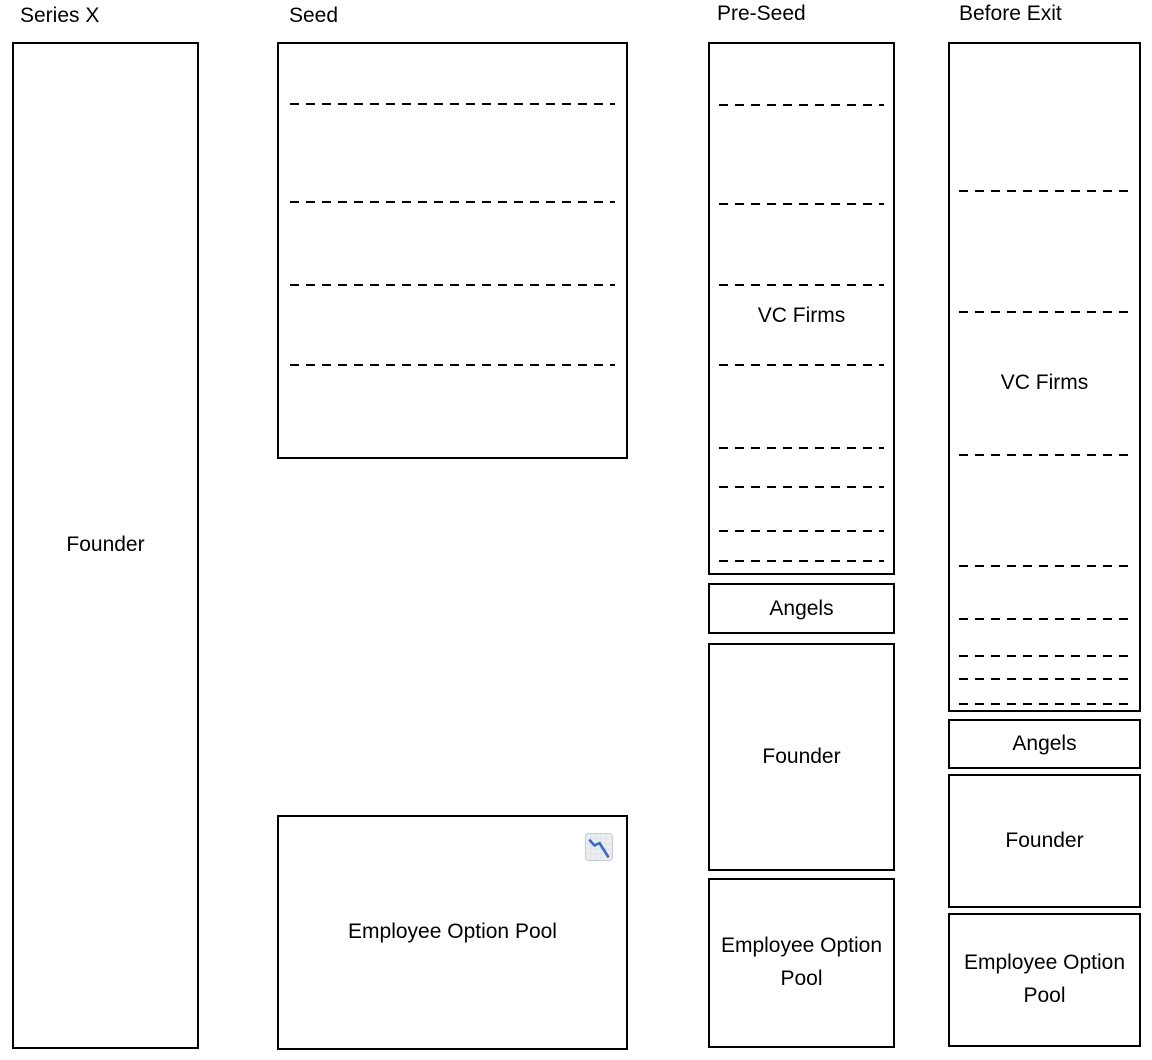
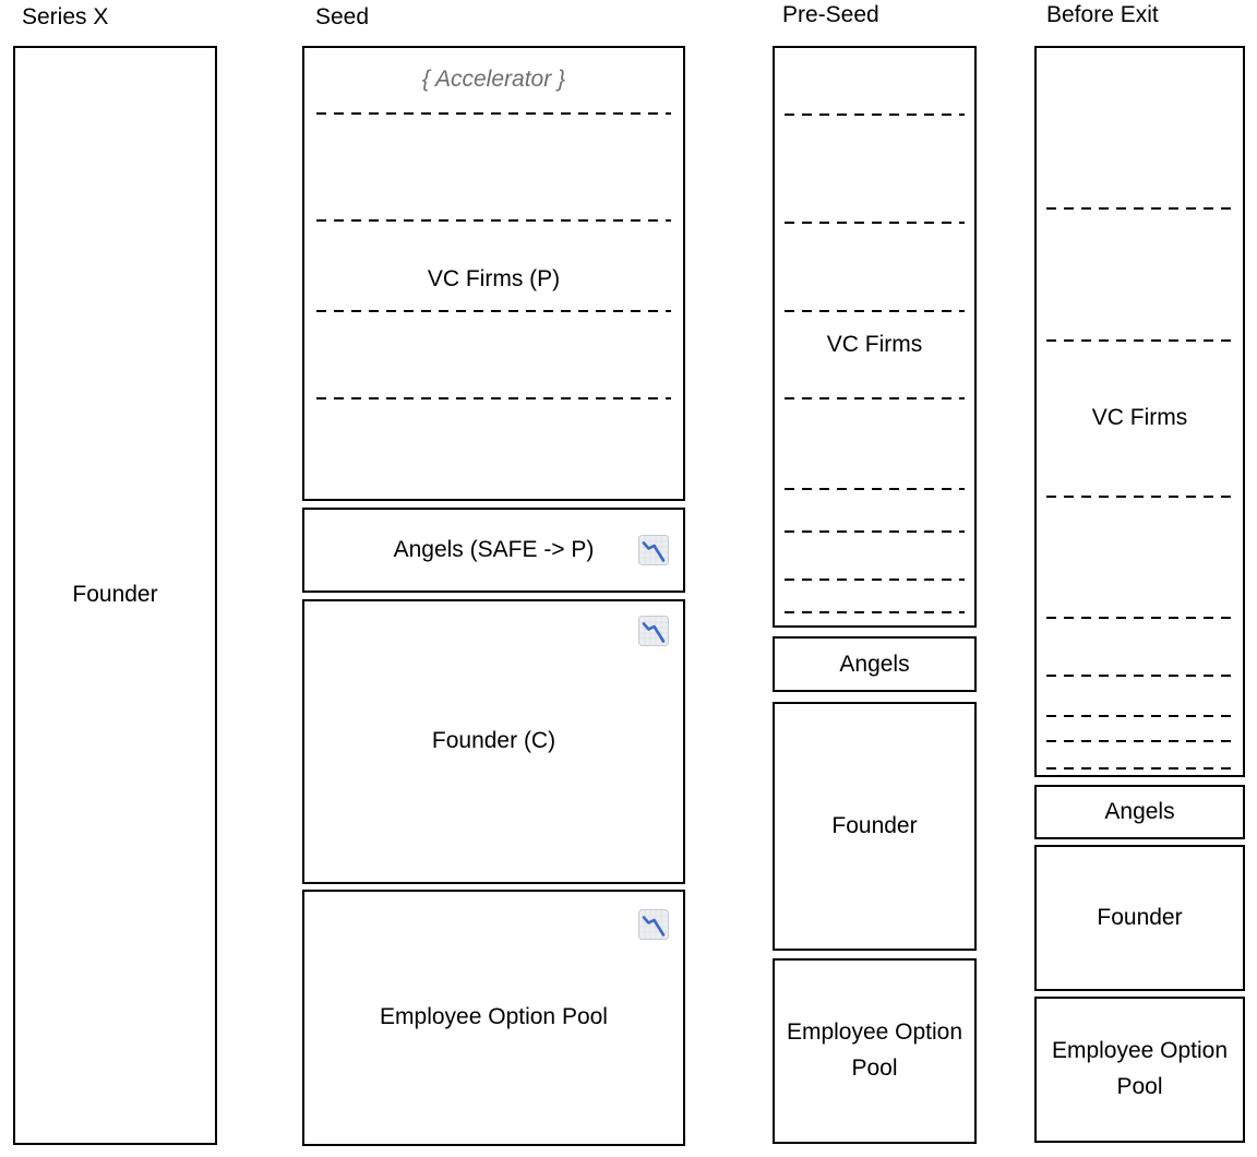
  Series X
  Seed
  Pre-Seed
  Before Exit
  Founder
+ { Accelerator }
+ VC Firms (P)
+ Angels (SAFE -> P)
+ Founder (C)
  Employee Option Pool
  VC Firms
  Angels
  Founder
  Employee Option Pool
  VC Firms
  Angels
  Founder
  Employee Option Pool
